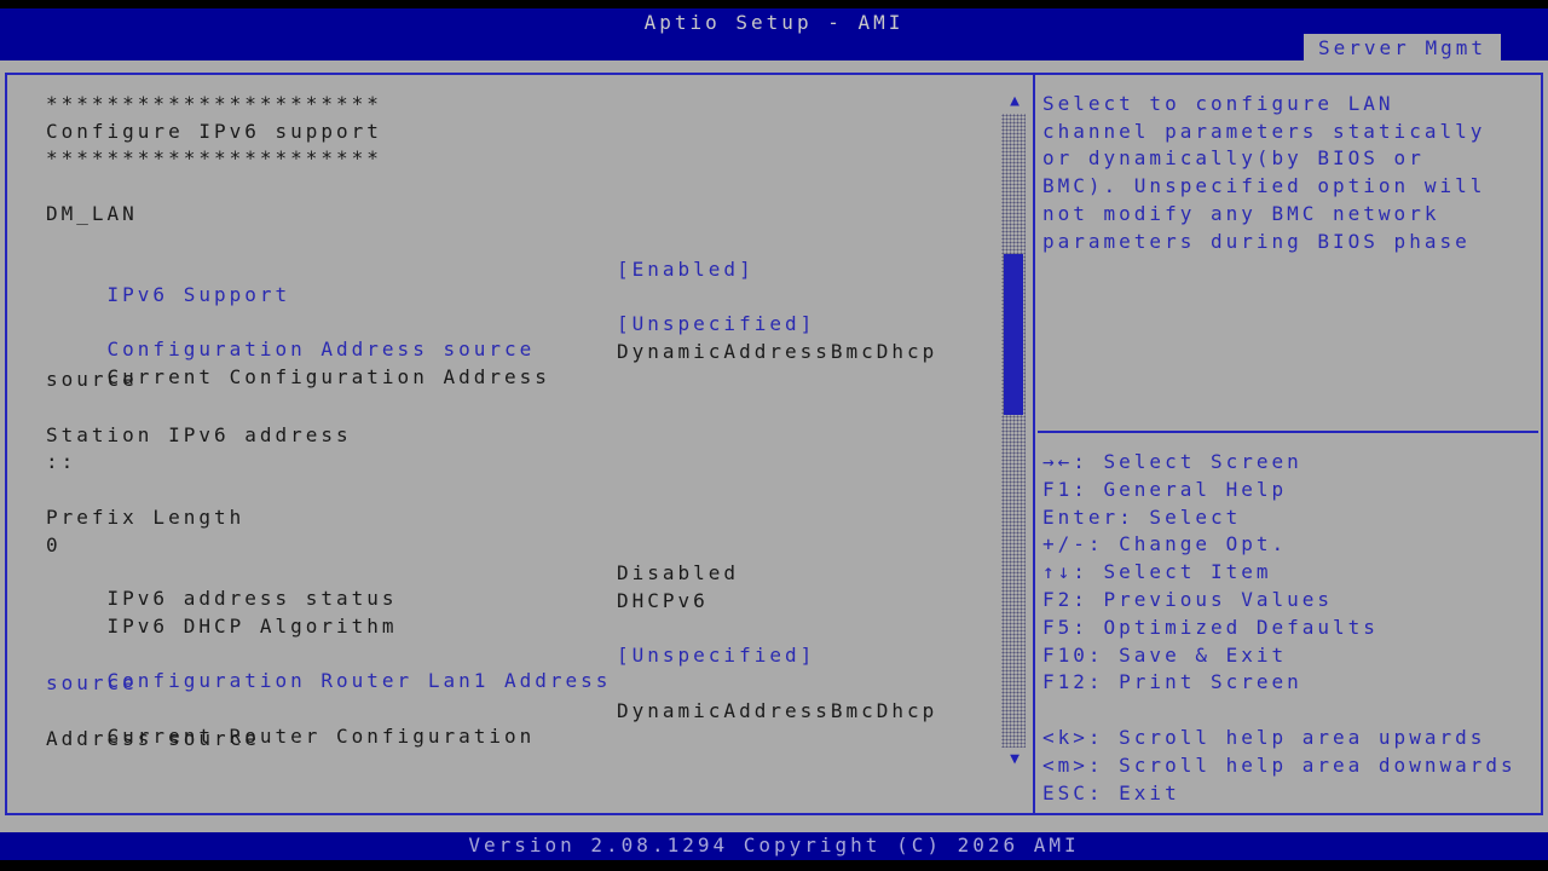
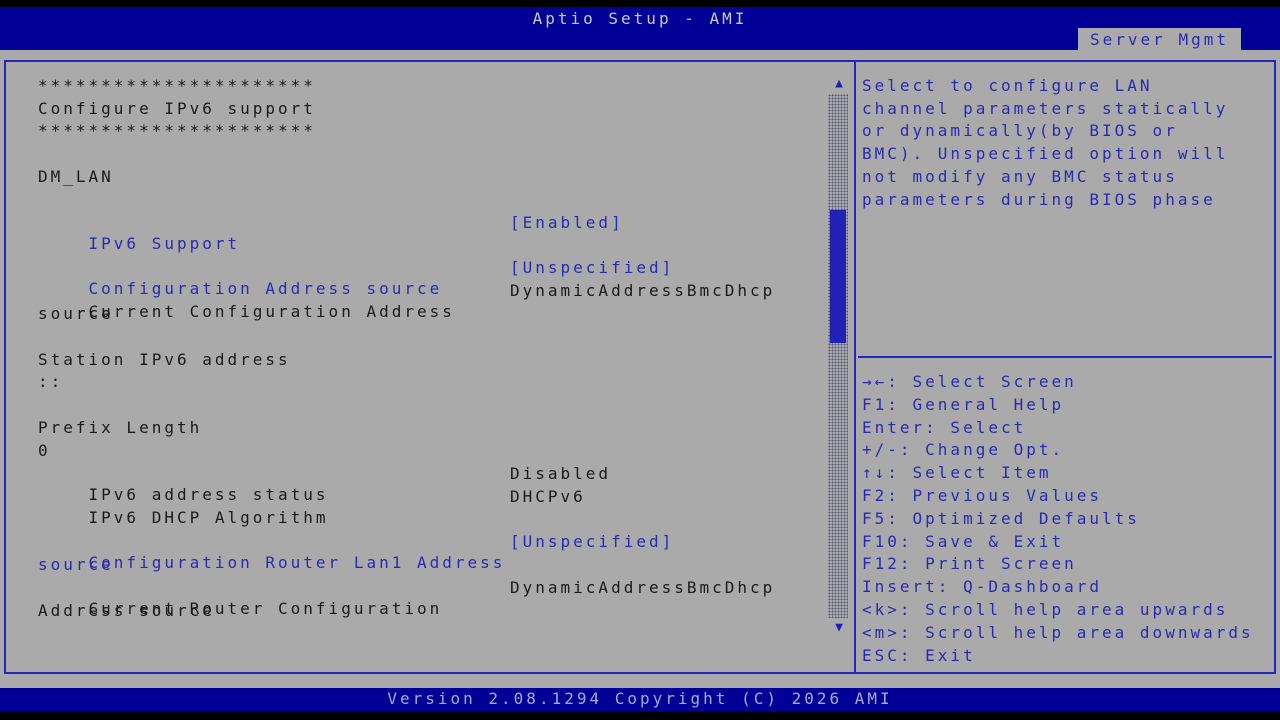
  Aptio Setup - AMI
  Server Mgmt
  **********************
  Configure IPv6 support
  **********************
  DM_LAN
  IPv6 Support
  [Enabled]
  Configuration Address source
  [Unspecified]
  Current Configuration Address
  DynamicAddressBmcDhcp
  source
  Station IPv6 address
  ::
  Prefix Length
  0
  IPv6 address status
  Disabled
  IPv6 DHCP Algorithm
  DHCPv6
  Configuration Router Lan1 Address
  [Unspecified]
  source
  Current Router Configuration
  DynamicAddressBmcDhcp
  Address source
  ▲
  ▼
  Select to configure LAN
  channel parameters statically
  or dynamically(by BIOS or
  BMC). Unspecified option will
- not modify any BMC network
+ not modify any BMC status
  parameters during BIOS phase
  →←: Select Screen
  F1: General Help
  Enter: Select
  +/-: Change Opt.
  ↑↓: Select Item
  F2: Previous Values
  F5: Optimized Defaults
  F10: Save & Exit
  F12: Print Screen
+ Insert: Q-Dashboard
  <k>: Scroll help area upwards
  <m>: Scroll help area downwards
  ESC: Exit
  Version 2.08.1294 Copyright (C) 2026 AMI
